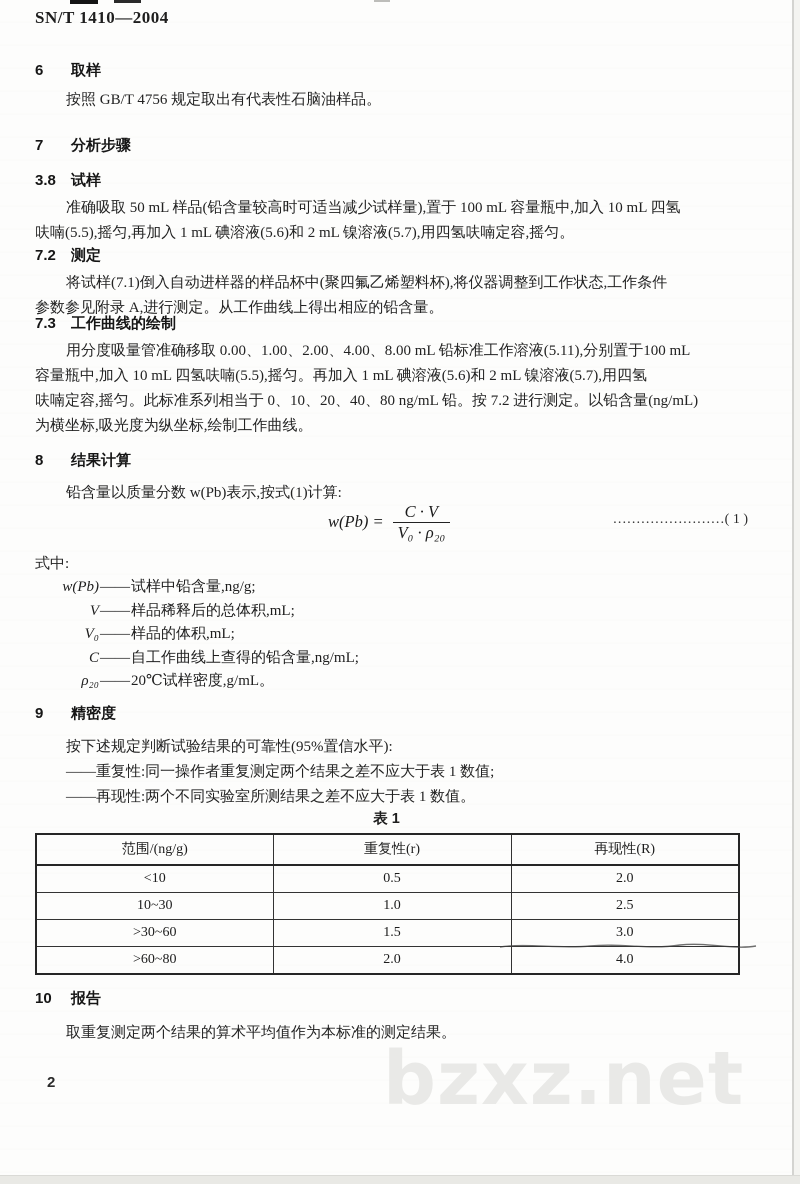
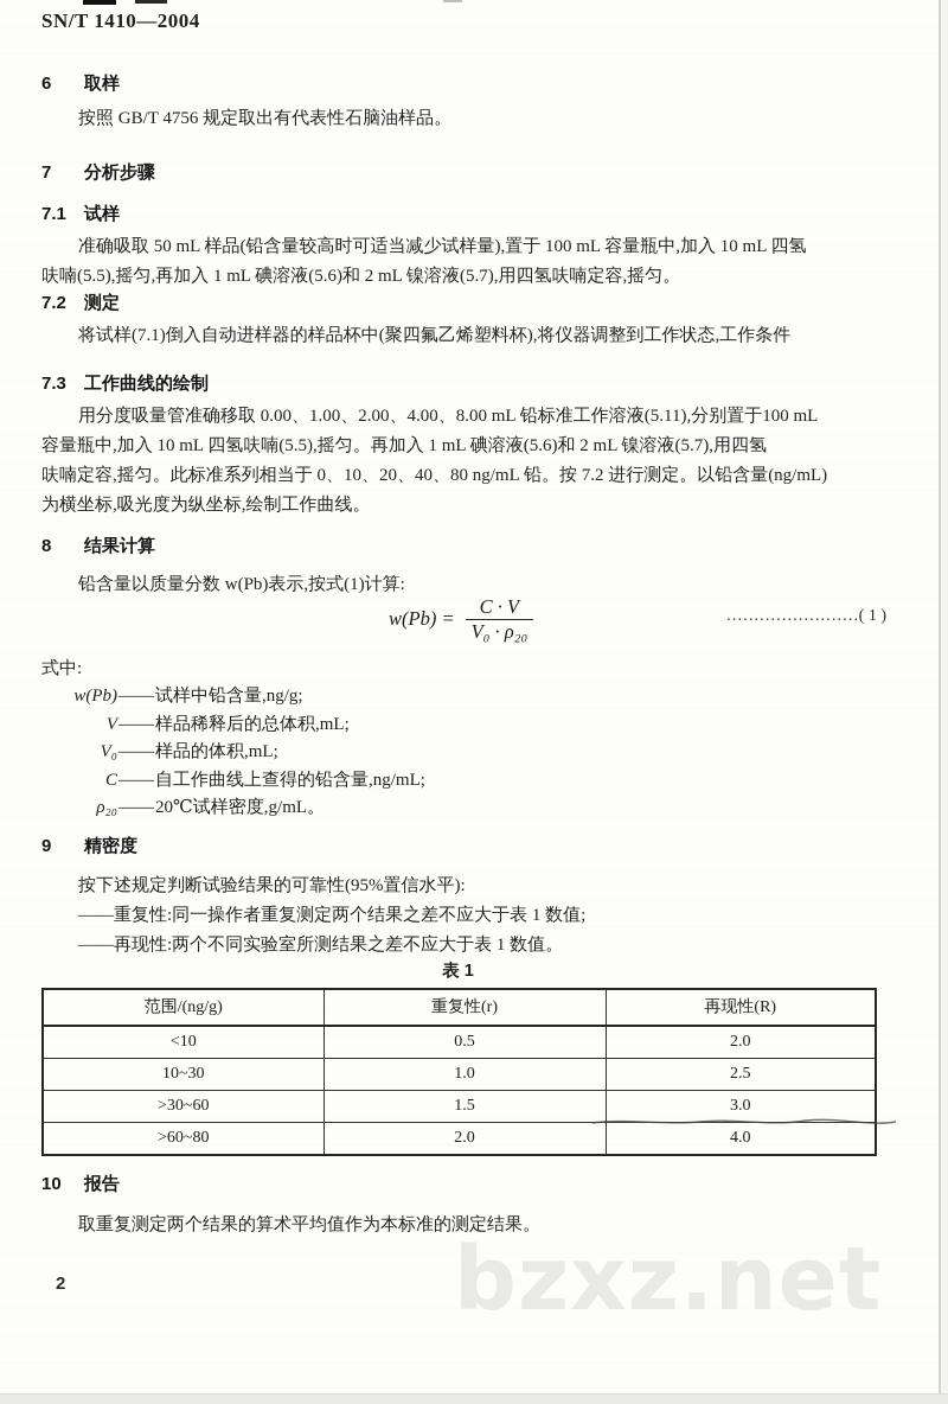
  bzxz.net
  SN/T 1410—2004
  6
  取样
  按照 GB/T 4756 规定取出有代表性石脑油样品。
  7
  分析步骤
- 3.8
+ 7.1
  试样
  准确吸取 50 mL 样品(铅含量较高时可适当减少试样量),置于 100 mL 容量瓶中,加入 10 mL 四氢
  呋喃(5.5),摇匀,再加入 1 mL 碘溶液(5.6)和 2 mL 镍溶液(5.7),用四氢呋喃定容,摇匀。
  7.2
  测定
  将试样(7.1)倒入自动进样器的样品杯中(聚四氟乙烯塑料杯),将仪器调整到工作状态,工作条件
- 参数参见附录 A,进行测定。从工作曲线上得出相应的铅含量。
  7.3
  工作曲线的绘制
  用分度吸量管准确移取 0.00、1.00、2.00、4.00、8.00 mL 铅标准工作溶液(5.11),分别置于100 mL
  容量瓶中,加入 10 mL 四氢呋喃(5.5),摇匀。再加入 1 mL 碘溶液(5.6)和 2 mL 镍溶液(5.7),用四氢
  呋喃定容,摇匀。此标准系列相当于 0、10、20、40、80 ng/mL 铅。按 7.2 进行测定。以铅含量(ng/mL)
  为横坐标,吸光度为纵坐标,绘制工作曲线。
  8
  结果计算
  铅含量以质量分数 w(Pb)表示,按式(1)计算:
  w(Pb) =
  C · V
  V₀ · ρ₂₀
  ……………………( 1 )
  式中:
  w(Pb)——试样中铅含量,ng/g;
  V——样品稀释后的总体积,mL;
  V₀——样品的体积,mL;
  C——自工作曲线上查得的铅含量,ng/mL;
  ρ₂₀——20℃试样密度,g/mL。
  9
  精密度
  按下述规定判断试验结果的可靠性(95%置信水平):
  ——重复性:同一操作者重复测定两个结果之差不应大于表 1 数值;
  ——再现性:两个不同实验室所测结果之差不应大于表 1 数值。
  表 1
  范围/(ng/g)	重复性(r)	再现性(R)
  <10	0.5	2.0
  10~30	1.0	2.5
  >30~60	1.5	3.0
  >60~80	2.0	4.0
  10
  报告
  取重复测定两个结果的算术平均值作为本标准的测定结果。
  2
